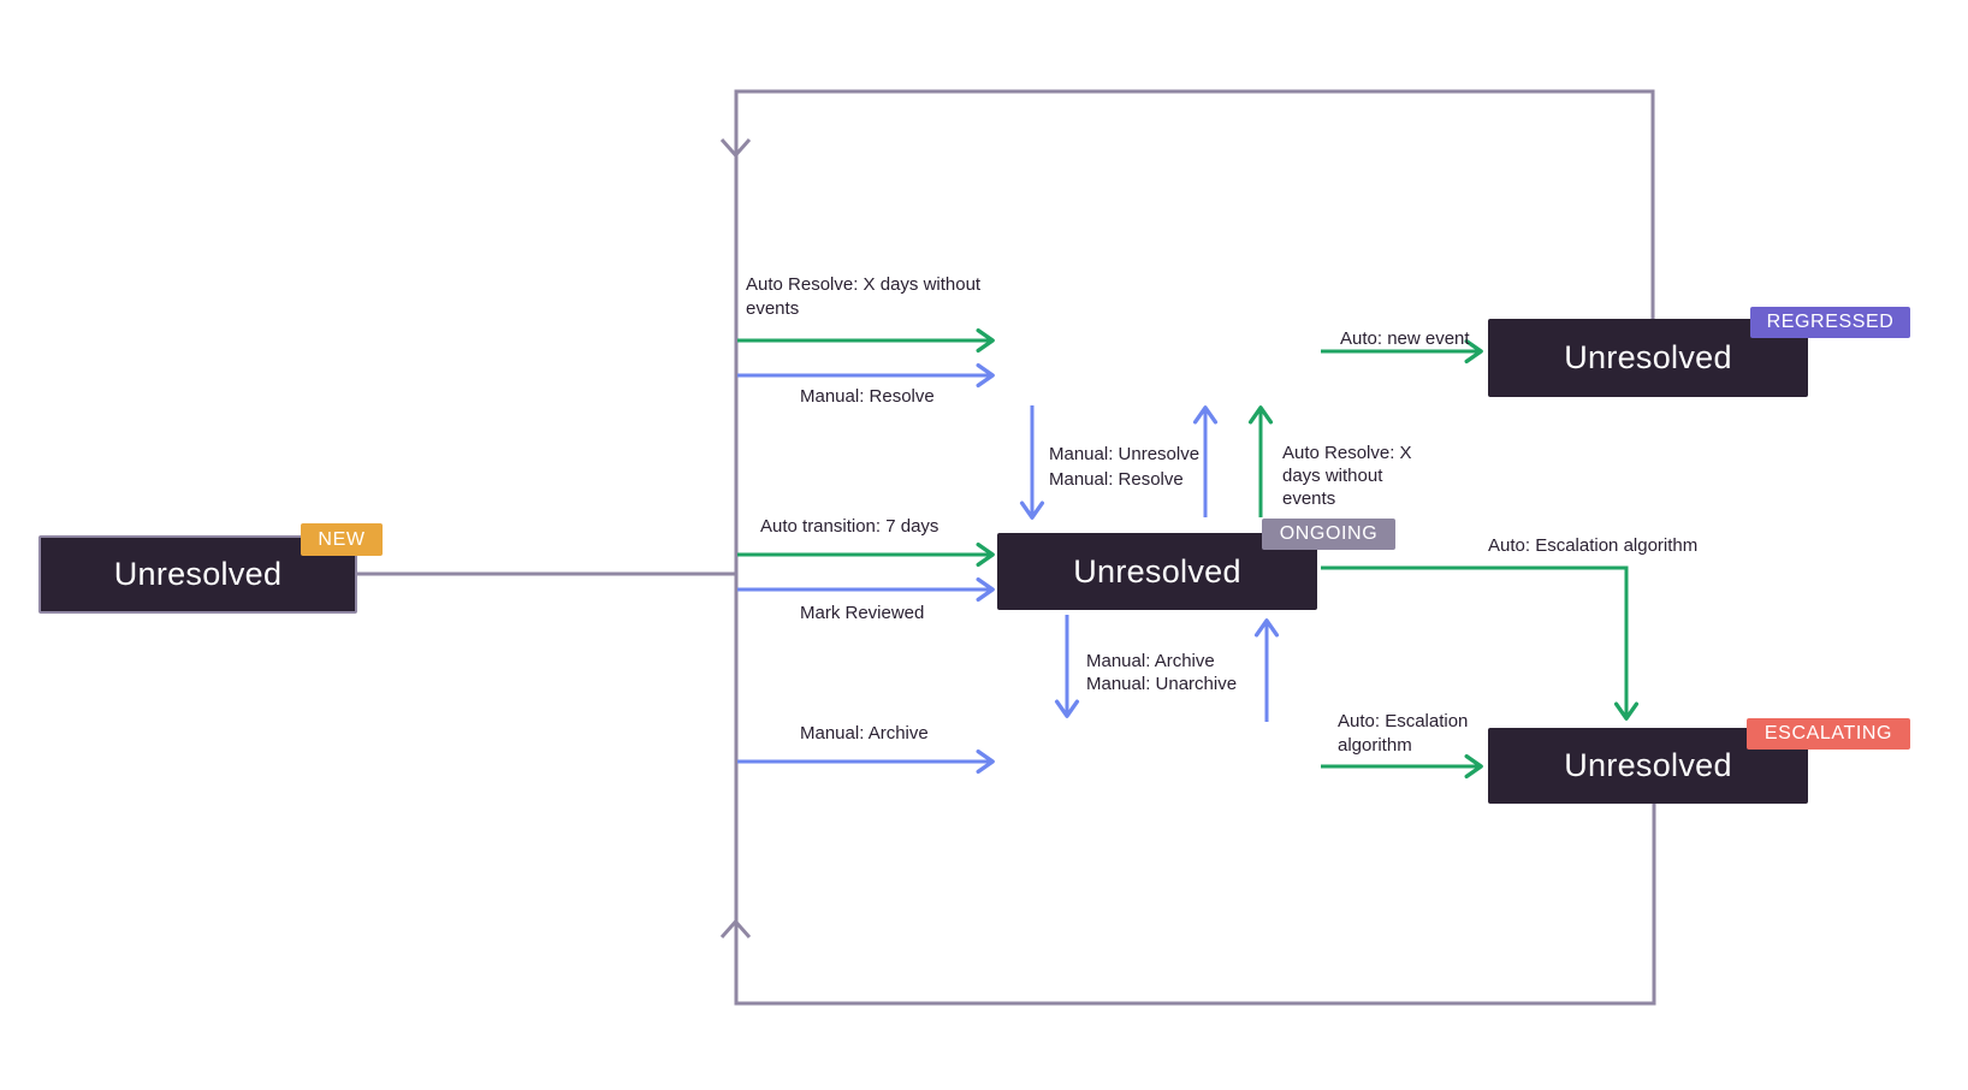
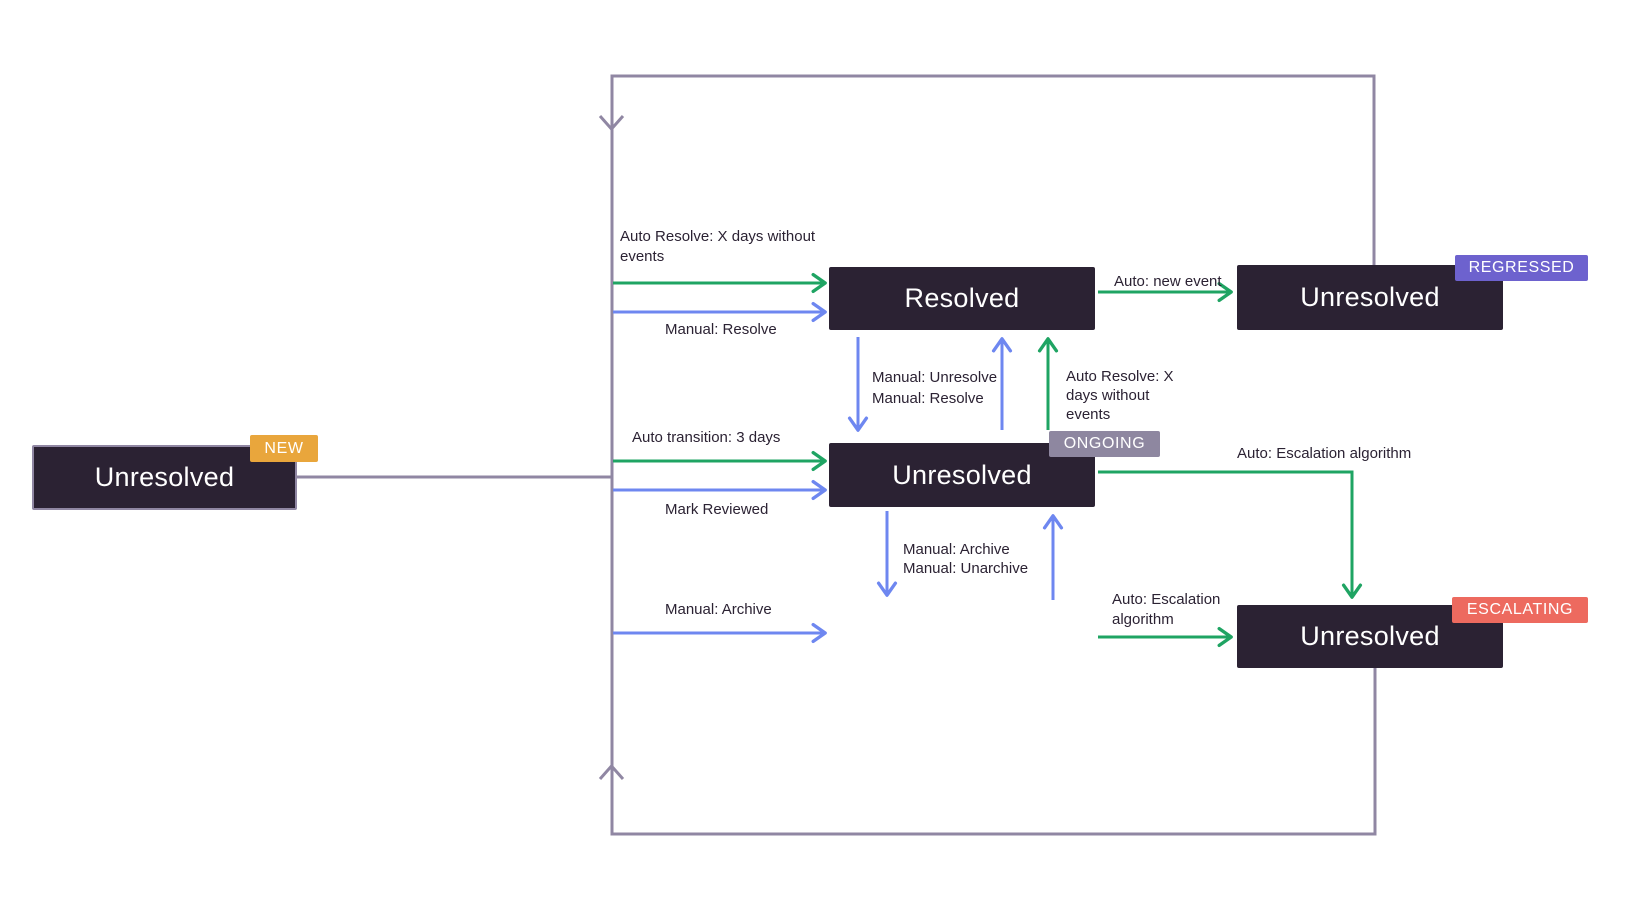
  Unresolved
+ Resolved
  Unresolved
  Unresolved
  Unresolved
  NEW
  ONGOING
  REGRESSED
  ESCALATING
  Auto Resolve: X days without
  events
  Manual: Resolve
- Auto transition: 7 days
+ Auto transition: 3 days
  Mark Reviewed
  Manual: Archive
  Manual: Unresolve
  Manual: Resolve
  Auto Resolve: X
  days without
  events
  Manual: Archive
  Manual: Unarchive
  Auto: new event
  Auto: Escalation algorithm
  Auto: Escalation
  algorithm
